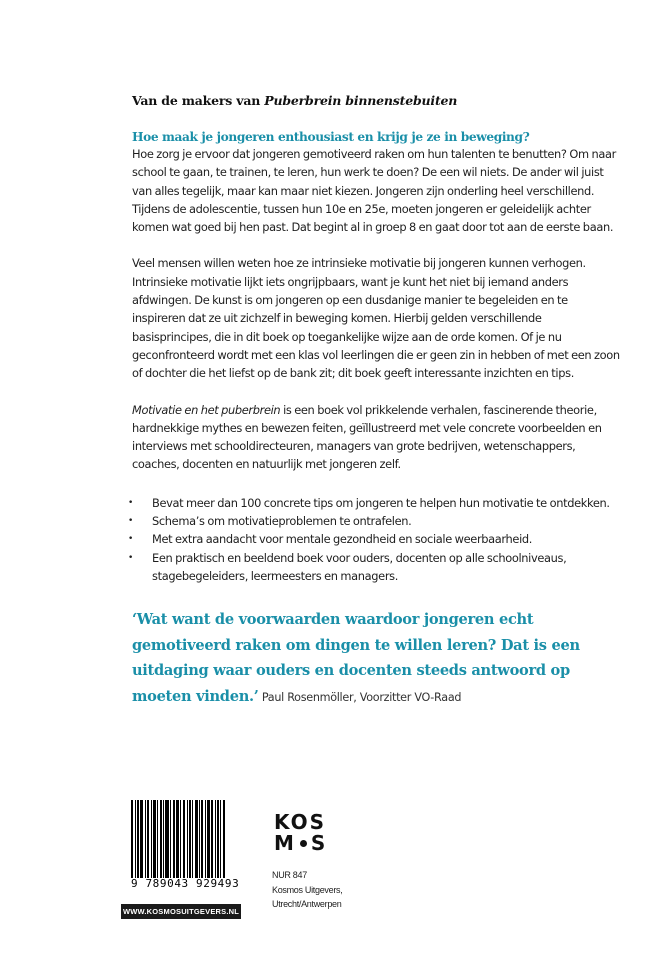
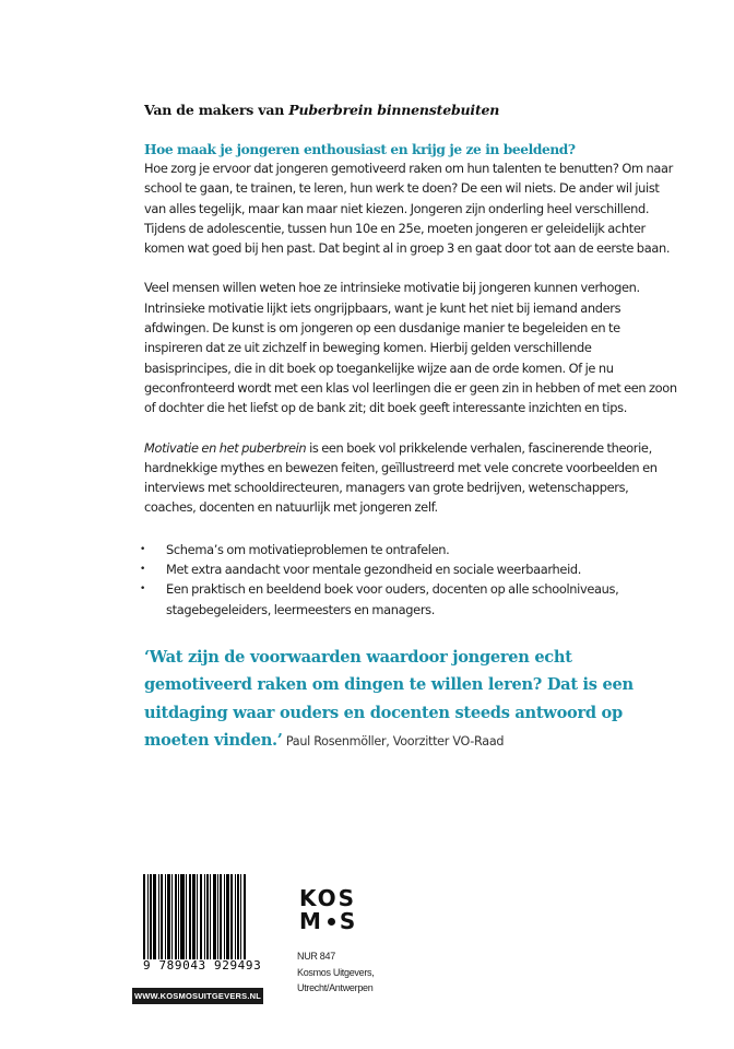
  Van de makers van Puberbrein binnenstebuiten
- Hoe maak je jongeren enthousiast en krijg je ze in beweging?
+ Hoe maak je jongeren enthousiast en krijg je ze in beeldend?
- Hoe zorg je ervoor dat jongeren gemotiveerd raken om hun talenten te benutten? Om naar school te gaan, te trainen, te leren, hun werk te doen? De een wil niets. De ander wil juist van alles tegelijk, maar kan maar niet kiezen. Jongeren zijn onderling heel verschillend. Tijdens de adolescentie, tussen hun 10e en 25e, moeten jongeren er geleidelijk achter komen wat goed bij hen past. Dat begint al in groep 8 en gaat door tot aan de eerste baan.
+ Hoe zorg je ervoor dat jongeren gemotiveerd raken om hun talenten te benutten? Om naar school te gaan, te trainen, te leren, hun werk te doen? De een wil niets. De ander wil juist van alles tegelijk, maar kan maar niet kiezen. Jongeren zijn onderling heel verschillend. Tijdens de adolescentie, tussen hun 10e en 25e, moeten jongeren er geleidelijk achter komen wat goed bij hen past. Dat begint al in groep 3 en gaat door tot aan de eerste baan.
  Veel mensen willen weten hoe ze intrinsieke motivatie bij jongeren kunnen verhogen. Intrinsieke motivatie lijkt iets ongrijpbaars, want je kunt het niet bij iemand anders afdwingen. De kunst is om jongeren op een dusdanige manier te begeleiden en te inspireren dat ze uit zichzelf in beweging komen. Hierbij gelden verschillende basisprincipes, die in dit boek op toegankelijke wijze aan de orde komen. Of je nu geconfronteerd wordt met een klas vol leerlingen die er geen zin in hebben of met een zoon of dochter die het liefst op de bank zit; dit boek geeft interessante inzichten en tips.
  Motivatie en het puberbrein is een boek vol prikkelende verhalen, fascinerende theorie, hardnekkige mythes en bewezen feiten, geïllustreerd met vele concrete voorbeelden en interviews met schooldirecteuren, managers van grote bedrijven, wetenschappers, coaches, docenten en natuurlijk met jongeren zelf.
- Bevat meer dan 100 concrete tips om jongeren te helpen hun motivatie te ontdekken.
  Schema’s om motivatieproblemen te ontrafelen.
  Met extra aandacht voor mentale gezondheid en sociale weerbaarheid.
  Een praktisch en beeldend boek voor ouders, docenten op alle schoolniveaus, stagebegeleiders, leermeesters en managers.
- ‘Wat want de voorwaarden waardoor jongeren echt gemotiveerd raken om dingen te willen leren? Dat is een uitdaging waar ouders en docenten steeds antwoord op moeten vinden.’ Paul Rosenmöller, Voorzitter VO-Raad
+ ‘Wat zijn de voorwaarden waardoor jongeren echt gemotiveerd raken om dingen te willen leren? Dat is een uitdaging waar ouders en docenten steeds antwoord op moeten vinden.’ Paul Rosenmöller, Voorzitter VO-Raad
  9 789043 929493
  WWW.KOSMOSUITGEVERS.NL
  KOS
  M S
  NUR 847
  Kosmos Uitgevers,
  Utrecht/Antwerpen
